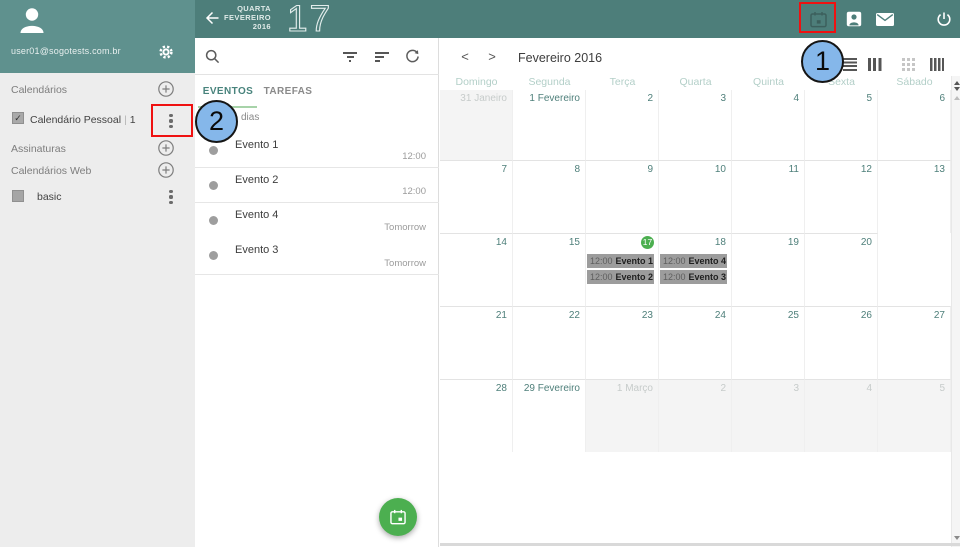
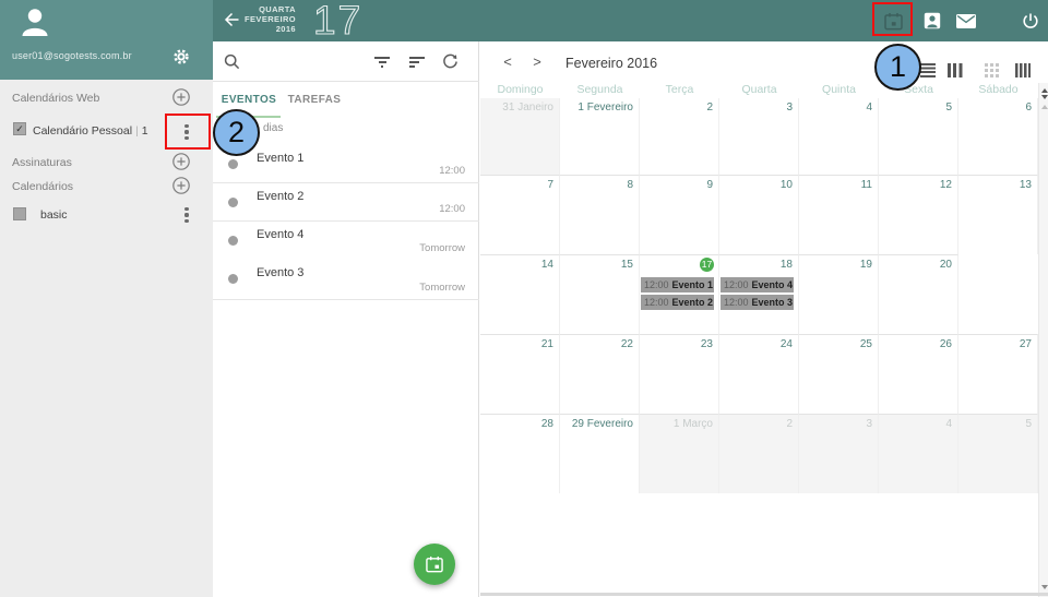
  user01@sogotests.com.br
- Calendários
+ Calendários Web
  ✓
  Calendário Pessoal | 1
  Assinaturas
- Calendários Web
+ Calendários
  basic
  QUARTA
  FEVEREIRO
  2016
  17
  EVENTOS
  TAREFAS
  dias
  Evento 1
  12:00
  Evento 2
  12:00
  Evento 4
  Tomorrow
  Evento 3
  Tomorrow
  <
  >
  Fevereiro 2016
  Domingo
  Segunda
  Terça
  Quarta
  Quinta
  Sexta
  Sábado
  31 Janeiro
  1 Fevereiro
  2
  3
  4
  5
  6
  7
  8
  9
  10
  11
  12
  13
  14
  15
  17
  12:00 Evento 1
  12:00 Evento 2
  18
  12:00 Evento 4
  12:00 Evento 3
  19
  20
  21
  22
  23
  24
  25
  26
  27
  28
  29 Fevereiro
  1 Março
  2
  3
  4
  5
  1
  2
